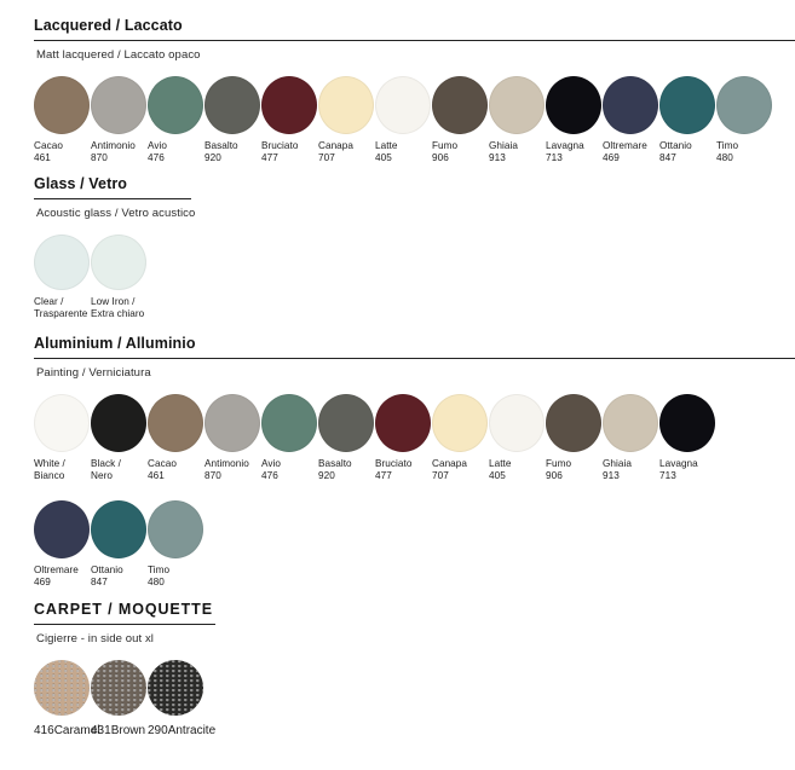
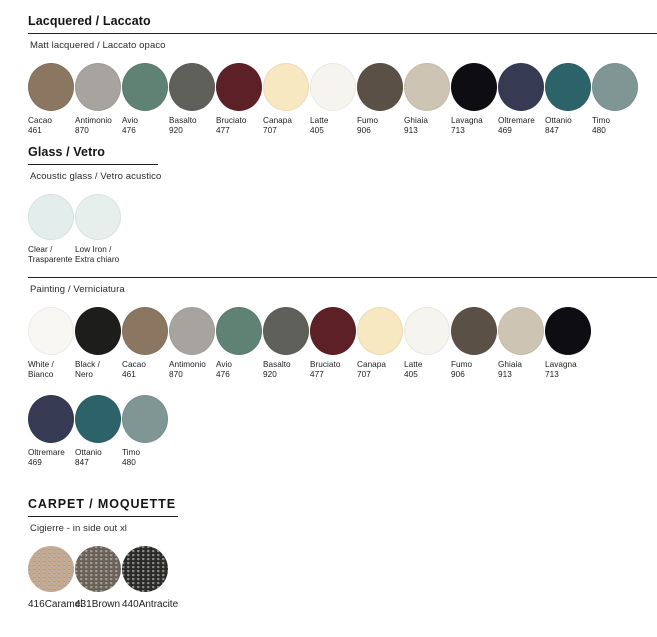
  Lacquered / Laccato
  Matt lacquered / Laccato opaco
  Cacao
  461
  Antimonio
  870
  Avio
  476
  Basalto
  920
  Bruciato
  477
  Canapa
  707
  Latte
  405
  Fumo
  906
  Ghiaia
  913
  Lavagna
  713
  Oltremare
  469
  Ottanio
  847
  Timo
  480
  Glass / Vetro
  Acoustic glass / Vetro acustico
  Clear /
  Trasparente
  Low Iron /
  Extra chiaro
- Aluminium / Alluminio
  Painting / Verniciatura
  White /
  Bianco
  Black /
  Nero
  Cacao
  461
  Antimonio
  870
  Avio
  476
  Basalto
  920
  Bruciato
  477
  Canapa
  707
  Latte
  405
  Fumo
  906
  Ghiaia
  913
  Lavagna
  713
  Oltremare
  469
  Ottanio
  847
  Timo
  480
  CARPET / MOQUETTE
  Cigierre - in side out xl
  416Caramel
  431Brown
- 290Antracite
+ 440Antracite
